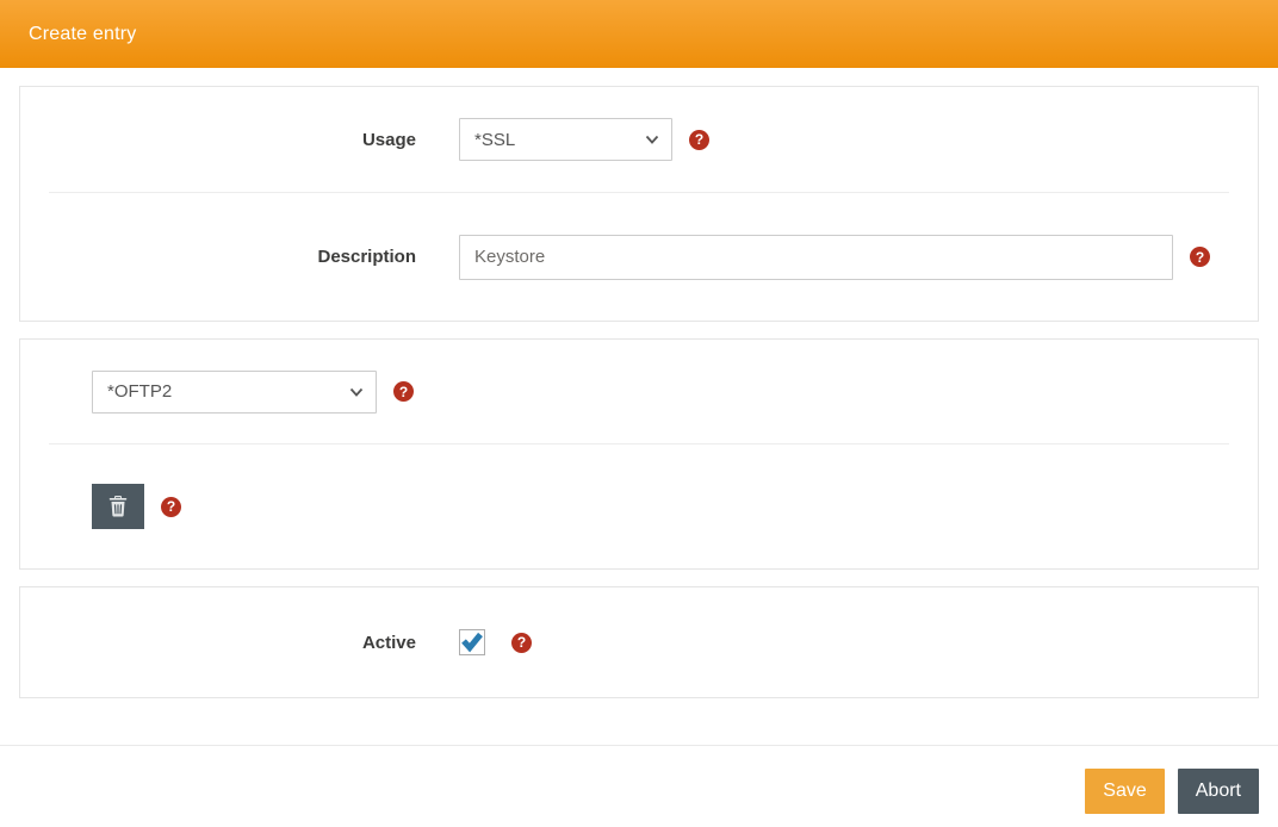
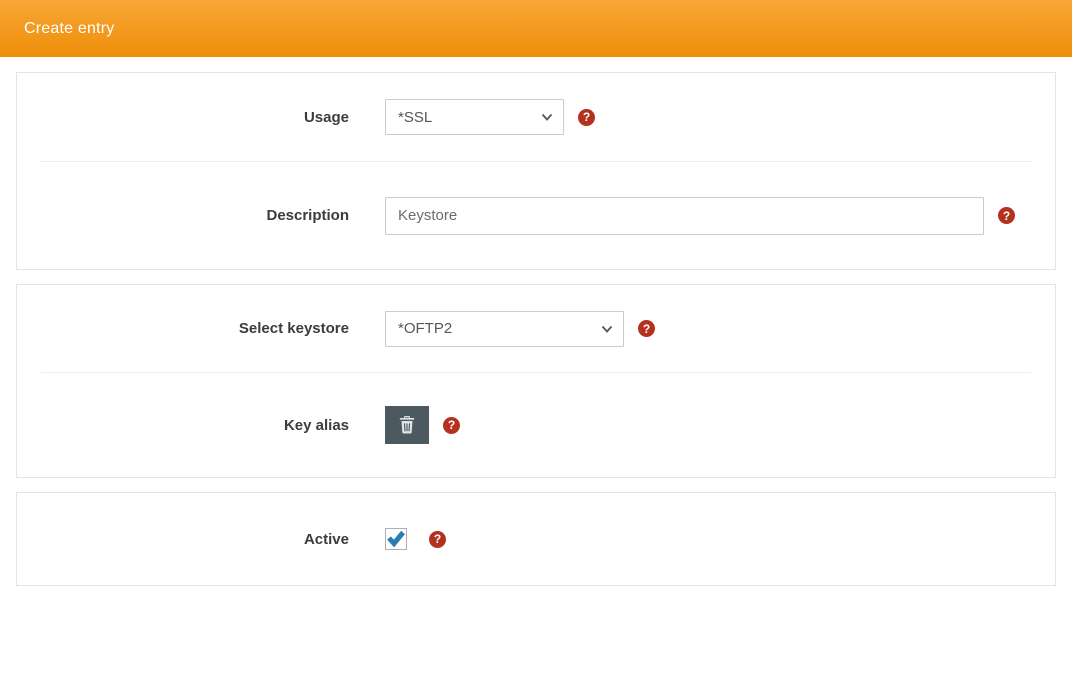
  Create entry
  Usage
  *SSL
  ?
  Description
  Keystore
  ?
+ Select keystore
  *OFTP2
  ?
+ Key alias
  ?
  Active
  ?
- Save
- Abort
